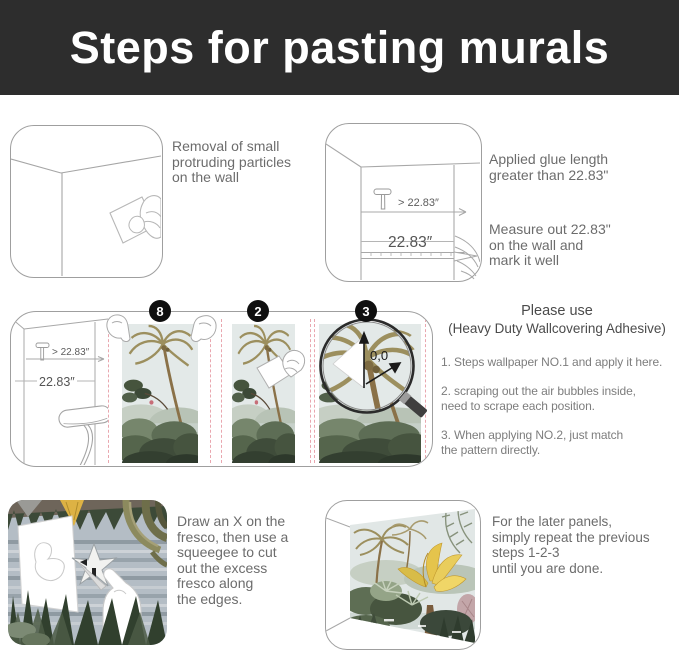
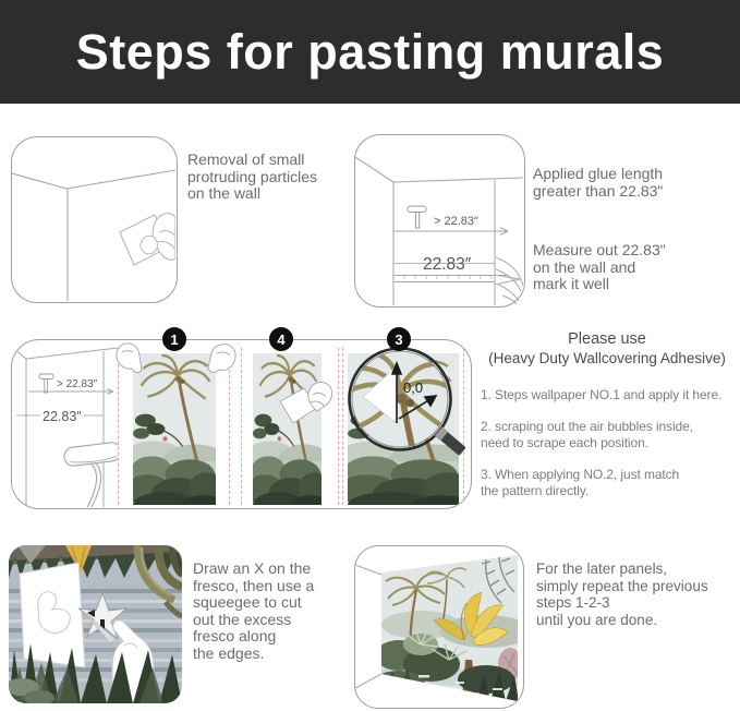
  Steps for pasting murals
  Removal of small
  protruding particles
  on the wall
  > 22.83″
  22.83″
  Applied glue length
  greater than 22.83"
  Measure out 22.83"
  on the wall and
  mark it well
  > 22.83″
  22.83″
  0,0
- 8
+ 1
- 2
+ 4
  3
  Please use
  (Heavy Duty Wallcovering Adhesive)
  1. Steps wallpaper NO.1 and apply it here.
  2. scraping out the air bubbles inside,
  need to scrape each position.
  3. When applying NO.2, just match
  the pattern directly.
  Draw an X on the
  fresco, then use a
  squeegee to cut
  out the excess
  fresco along
  the edges.
  For the later panels,
  simply repeat the previous
  steps 1-2-3
  until you are done.
